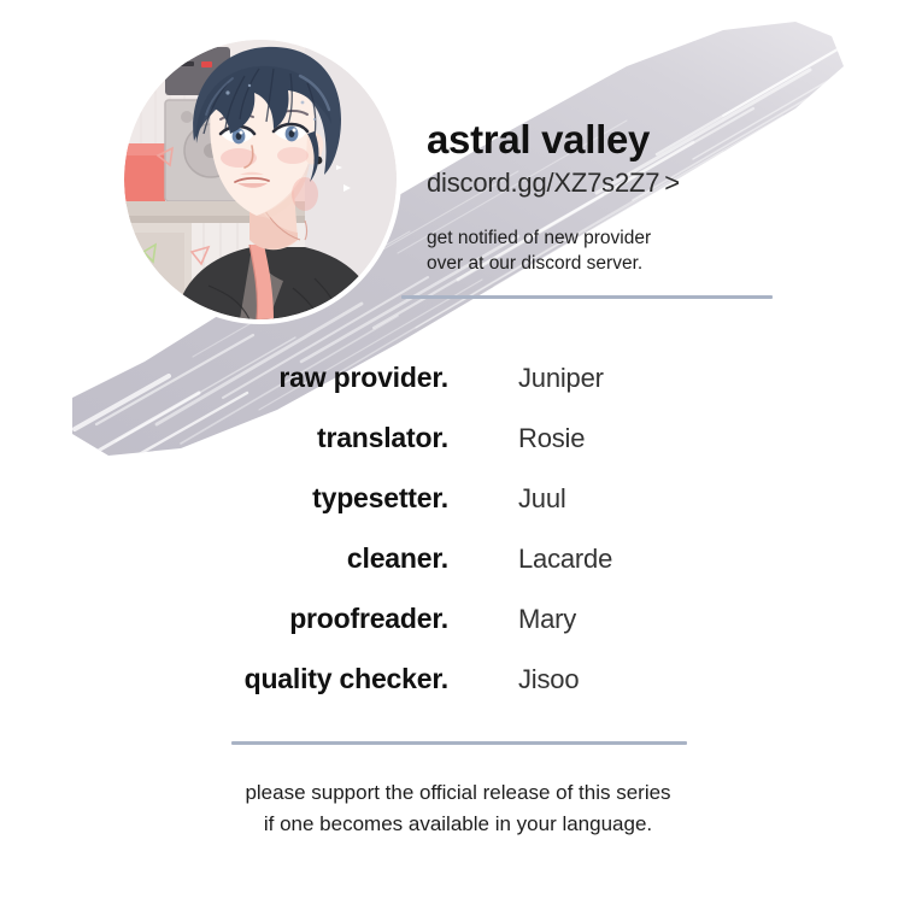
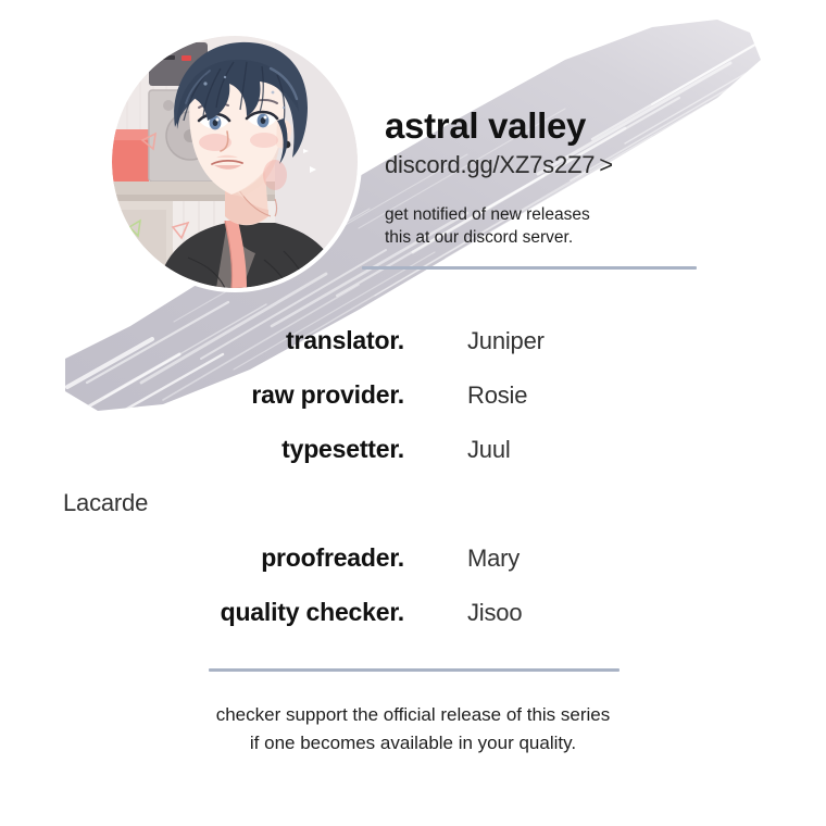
  astral valley
  discord.gg/XZ7s2Z7 >
- get notified of new provider
+ get notified of new releases
- over at our discord server.
+ this at our discord server.
- raw provider.
+ translator.
  Juniper
- translator.
+ raw provider.
  Rosie
  typesetter.
  Juul
- cleaner.
  Lacarde
  proofreader.
  Mary
  quality checker.
  Jisoo
- please support the official release of this series
+ checker support the official release of this series
- if one becomes available in your language.
+ if one becomes available in your quality.
